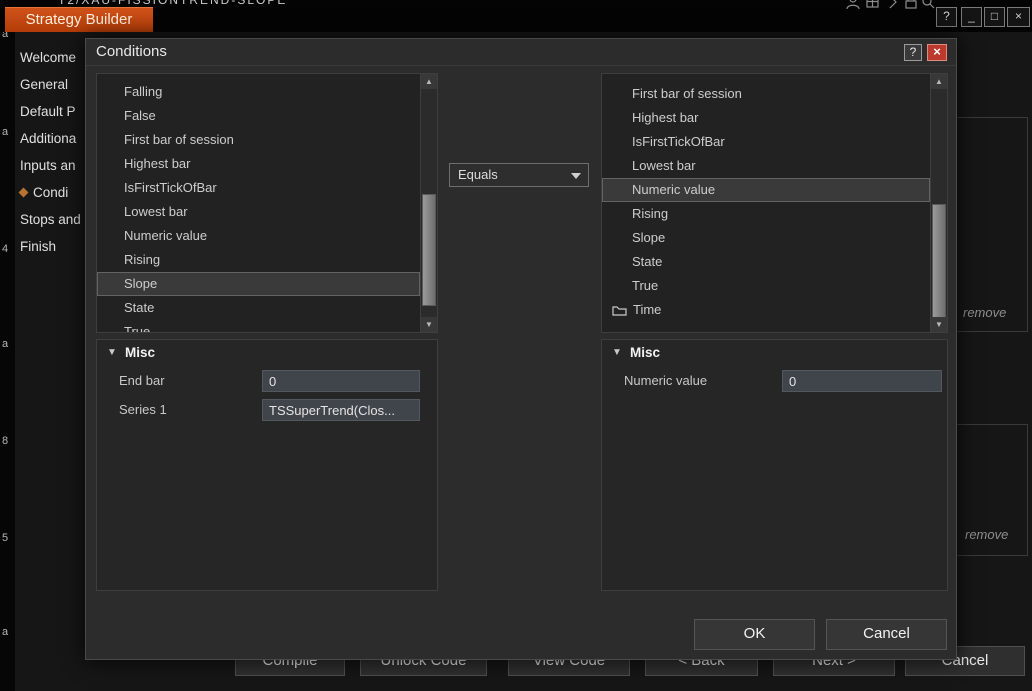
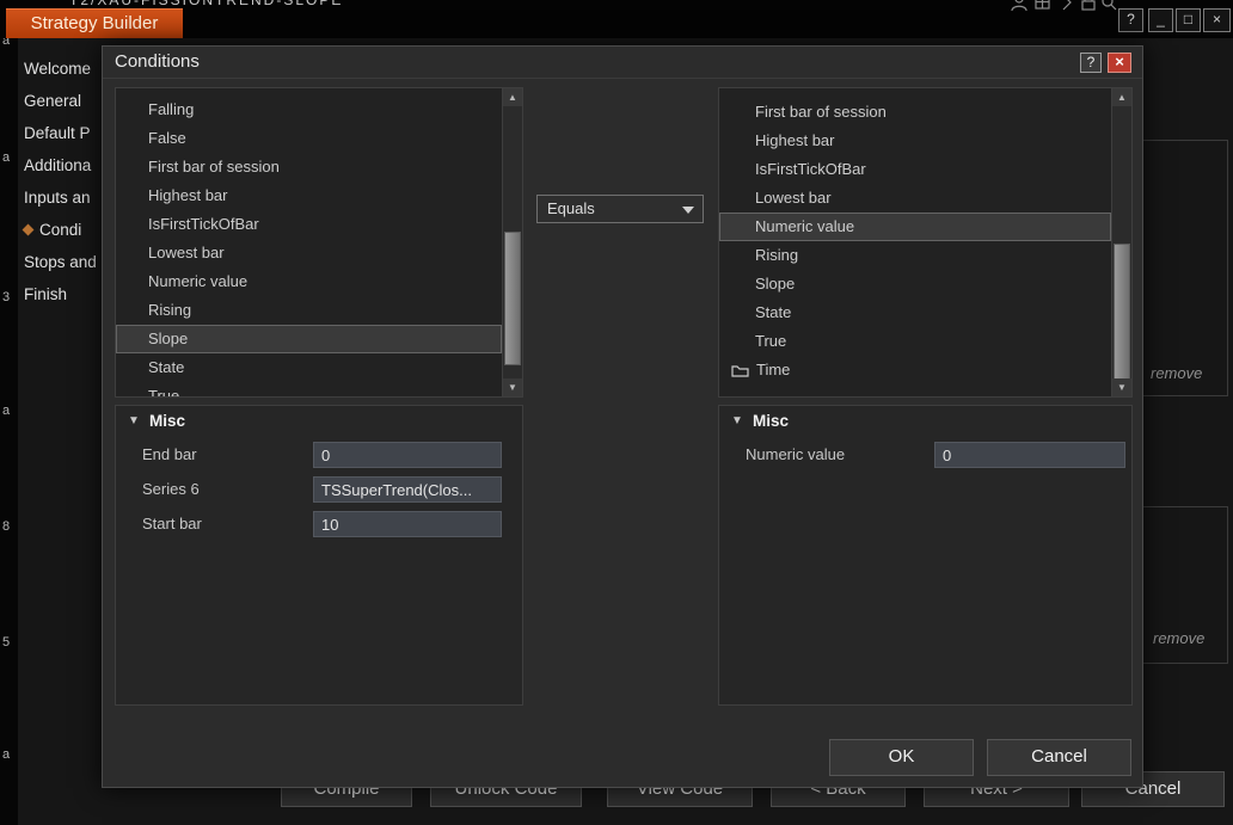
  T2/XAU-FISSIONTREND-SLOPE
  Strategy Builder
  ?
  _
  □
  ×
  a
  a
- 4
+ 3
  a
  8
  5
  a
  Welcome
  General
  Default P
  Additiona
  Inputs an
  Condi
  Stops and
  Finish
  remove
  remove
  Compile
  Unlock Code
  View Code
  < Back
  Next >
  Cancel
  Conditions
  ?
  ×
  Falling
  False
  First bar of session
  Highest bar
  IsFirstTickOfBar
  Lowest bar
  Numeric value
  Rising
  Slope
  State
  True
  ▲
  ▼
  Equals
  First bar of session
  Highest bar
  IsFirstTickOfBar
  Lowest bar
  Numeric value
  Rising
  Slope
  State
  True
  Time
  ▲
  ▼
  ▼
  Misc
  End bar
  0
- Series 1
+ Series 6
  TSSuperTrend(Clos...
+ Start bar
+ 10
  ▼
  Misc
  Numeric value
  0
  OK
  Cancel
